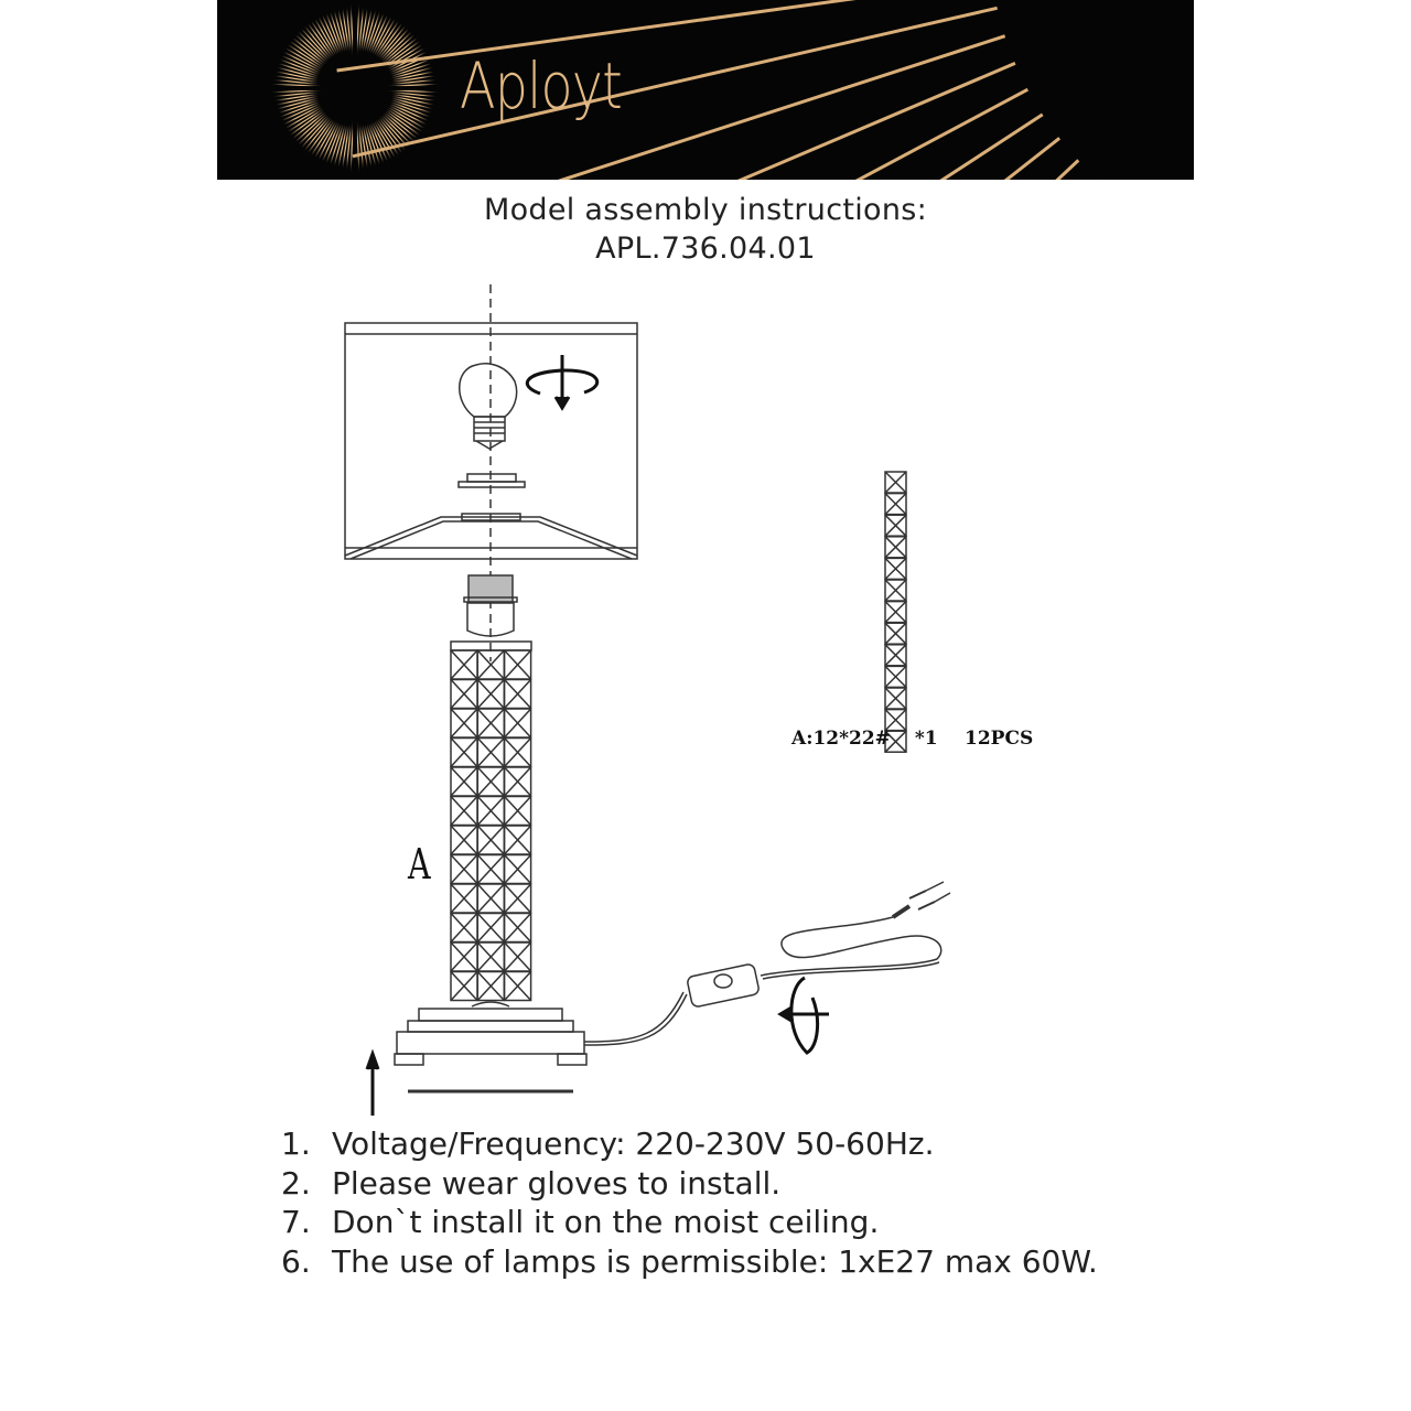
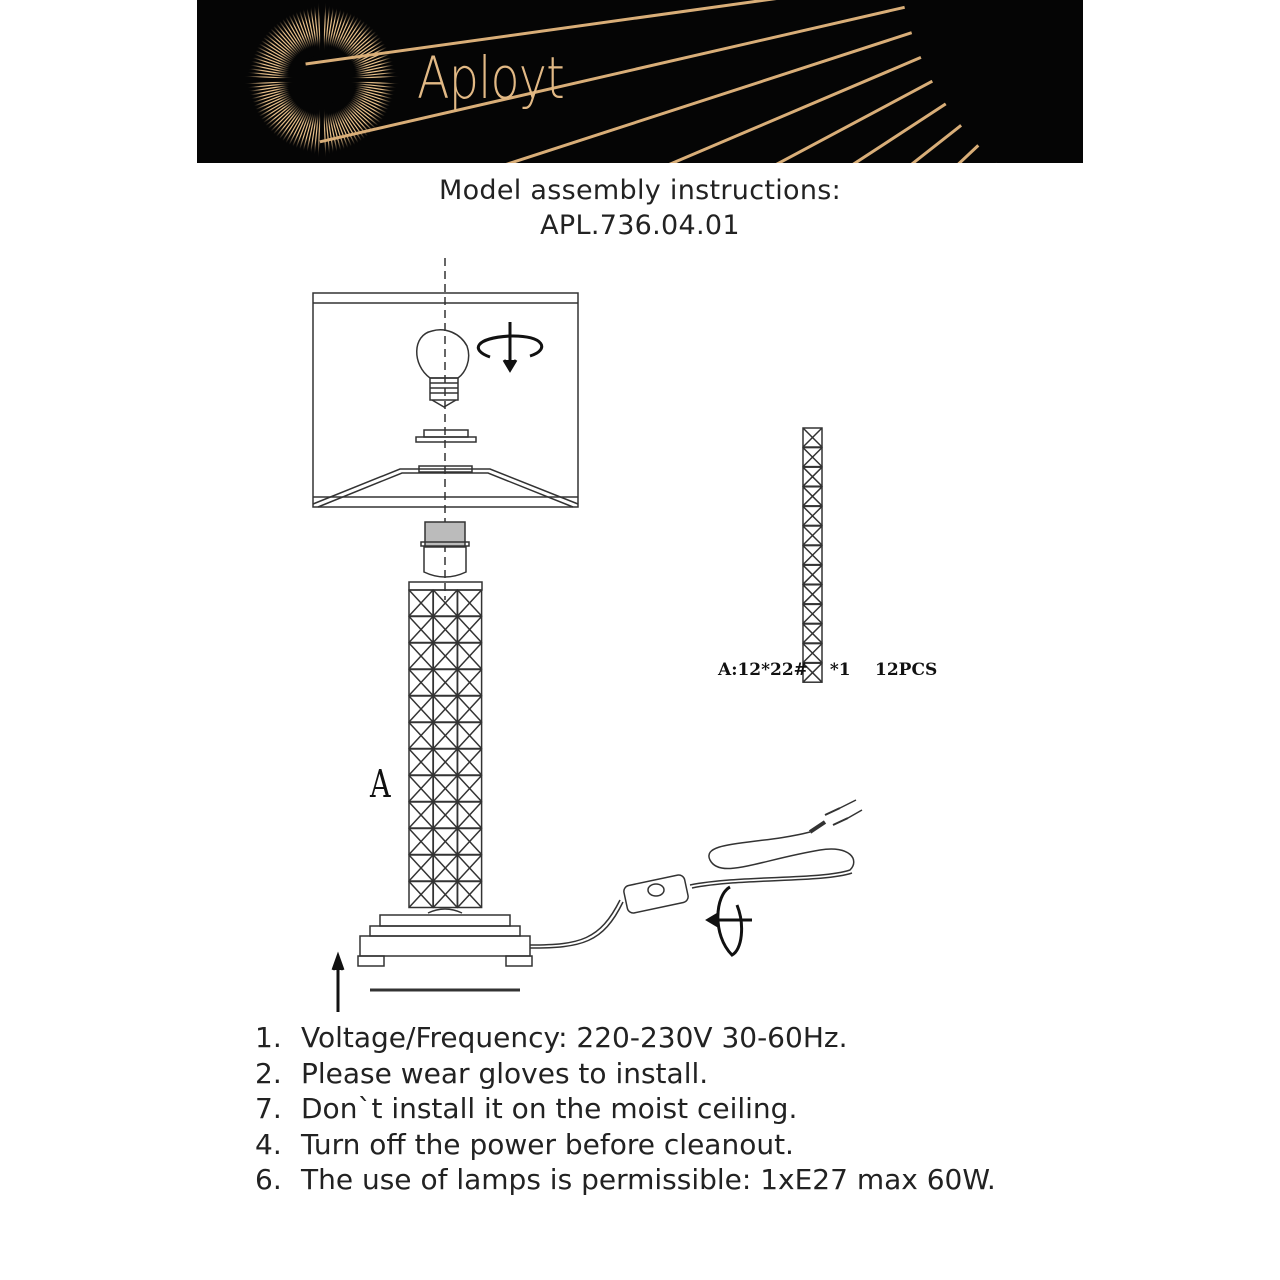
  Aployt
  Model assembly instructions:
  APL.736.04.01
  A
  A:12*22# *1
  12PCS
- 1. Voltage/Frequency: 220-230V 50-60Hz.
+ 1. Voltage/Frequency: 220-230V 30-60Hz.
  2. Please wear gloves to install.
  7. Don`t install it on the moist ceiling.
+ 4. Turn off the power before cleanout.
  6. The use of lamps is permissible: 1xE27 max 60W.
